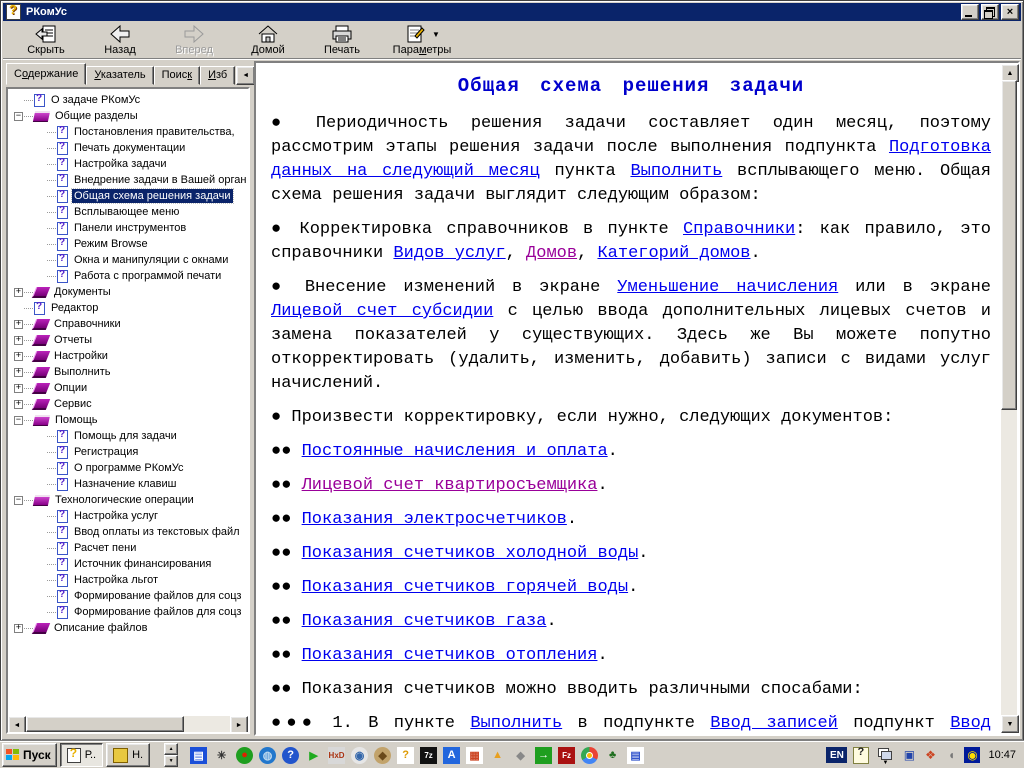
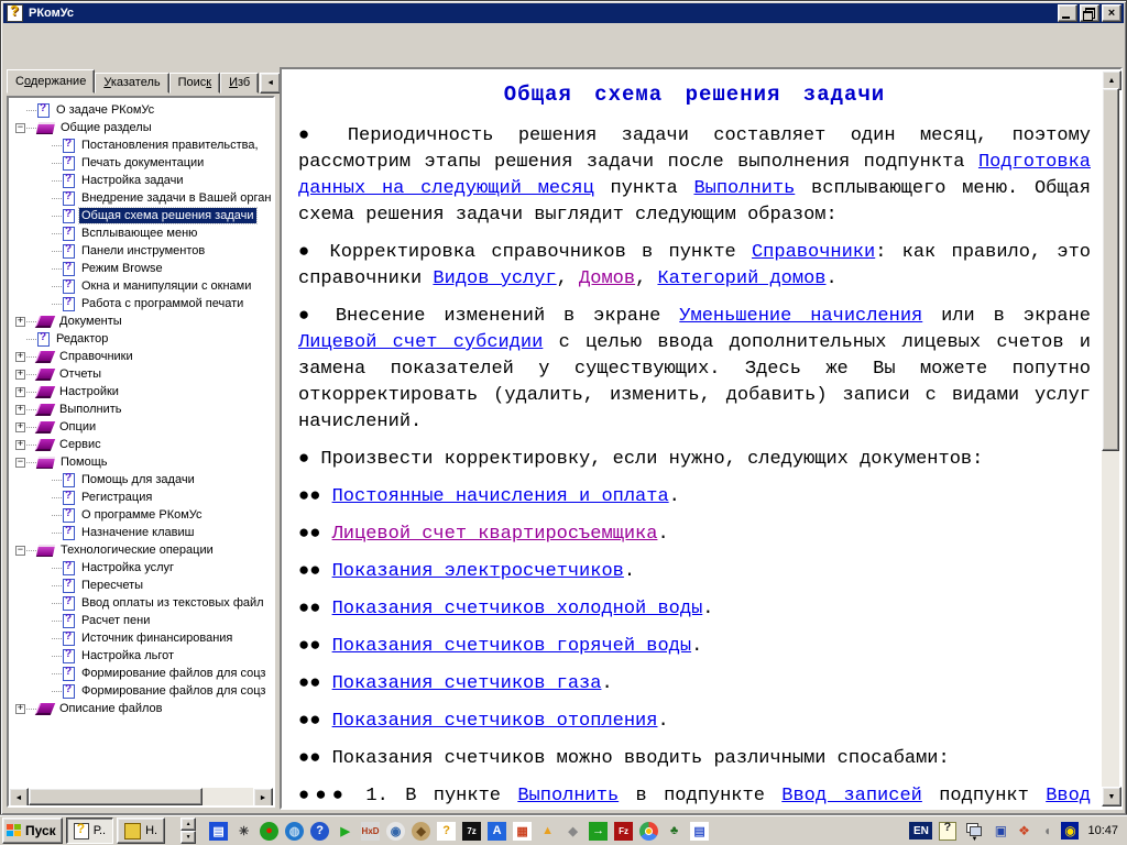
  РКомУс
  ×
- Скрыть
- Назад
- Вперед
- Домой
- Печать
- ▼
- Параметры
  Содержание
  Указатель
  Поиск
  Изб
  О задаче РКомУс
  −
  Общие разделы
  Постановления правительства,
  Печать документации
  Настройка задачи
  Внедрение задачи в Вашей орган
  Общая схема решения задачи
  Всплывающее меню
  Панели инструментов
  Режим Browse
  Окна и манипуляции с окнами
  Работа с программой печати
  +
  Документы
  Редактор
  +
  Справочники
  +
  Отчеты
  +
  Настройки
  +
  Выполнить
  +
  Опции
  +
  Сервис
  −
  Помощь
  Помощь для задачи
  Регистрация
  О программе РКомУс
  Назначение клавиш
  −
  Технологические операции
  Настройка услуг
+ Пересчеты
  Ввод оплаты из текстовых файл
  Расчет пени
  Источник финансирования
  Настройка льгот
  Формирование файлов для соцз
  Формирование файлов для соцз
  +
  Описание файлов
  Общая схема решения задачи
  ● Периодичность решения задачи составляет один месяц, поэтому рассмотрим этапы решения задачи после выполнения подпункта Подготовка данных на следующий месяц пункта Выполнить всплывающего меню. Общая схема решения задачи выглядит следующим образом:
  ● Корректировка справочников в пункте Справочники: как правило, это справочники Видов услуг, Домов, Категорий домов.
  ● Внесение изменений в экране Уменьшение начисления или в экране Лицевой счет субсидии с целью ввода дополнительных лицевых счетов и замена показателей у существующих. Здесь же Вы можете попутно откорректировать (удалить, изменить, добавить) записи с видами услуг начислений.
  ● Произвести корректировку, если нужно, следующих документов:
  ●● Постоянные начисления и оплата.
  ●● Лицевой счет квартиросъемщика.
  ●● Показания электросчетчиков.
  ●● Показания счетчиков холодной воды.
  ●● Показания счетчиков горячей воды.
  ●● Показания счетчиков газа.
  ●● Показания счетчиков отопления.
  ●● Показания счетчиков можно вводить различными спосабами:
  ●●● 1. В пункте Выполнить в подпункте Ввод записей подпункт Ввод
  Пуск
  Р..
  Н.
  ▤
  ✳
  ●
  ◍
  ?
  ▶
  HxD
  ◉
  ◆
  ?
  7z
  A
  ▦
  ▲
  ◆
  →
  Fz
  ♣
  ▤
  EN
  ▣
  ❖
  ◖
  ◉
  10:47
